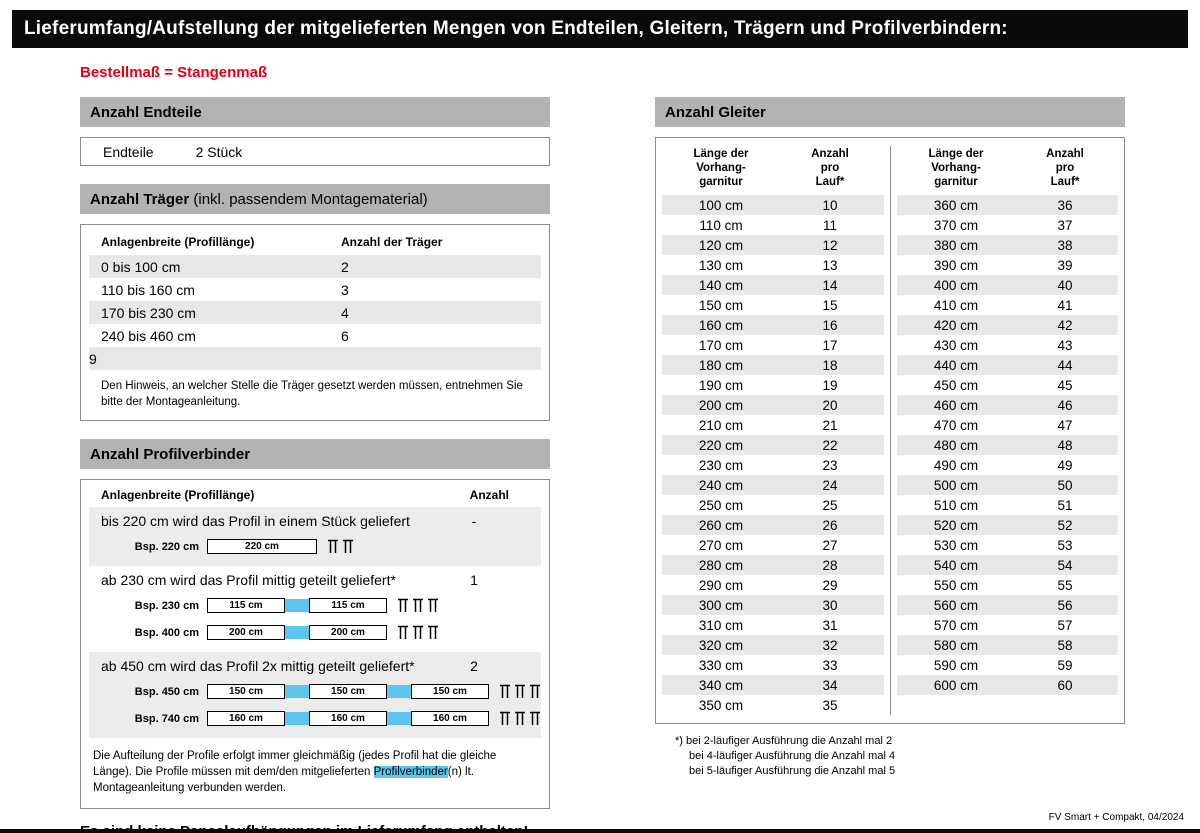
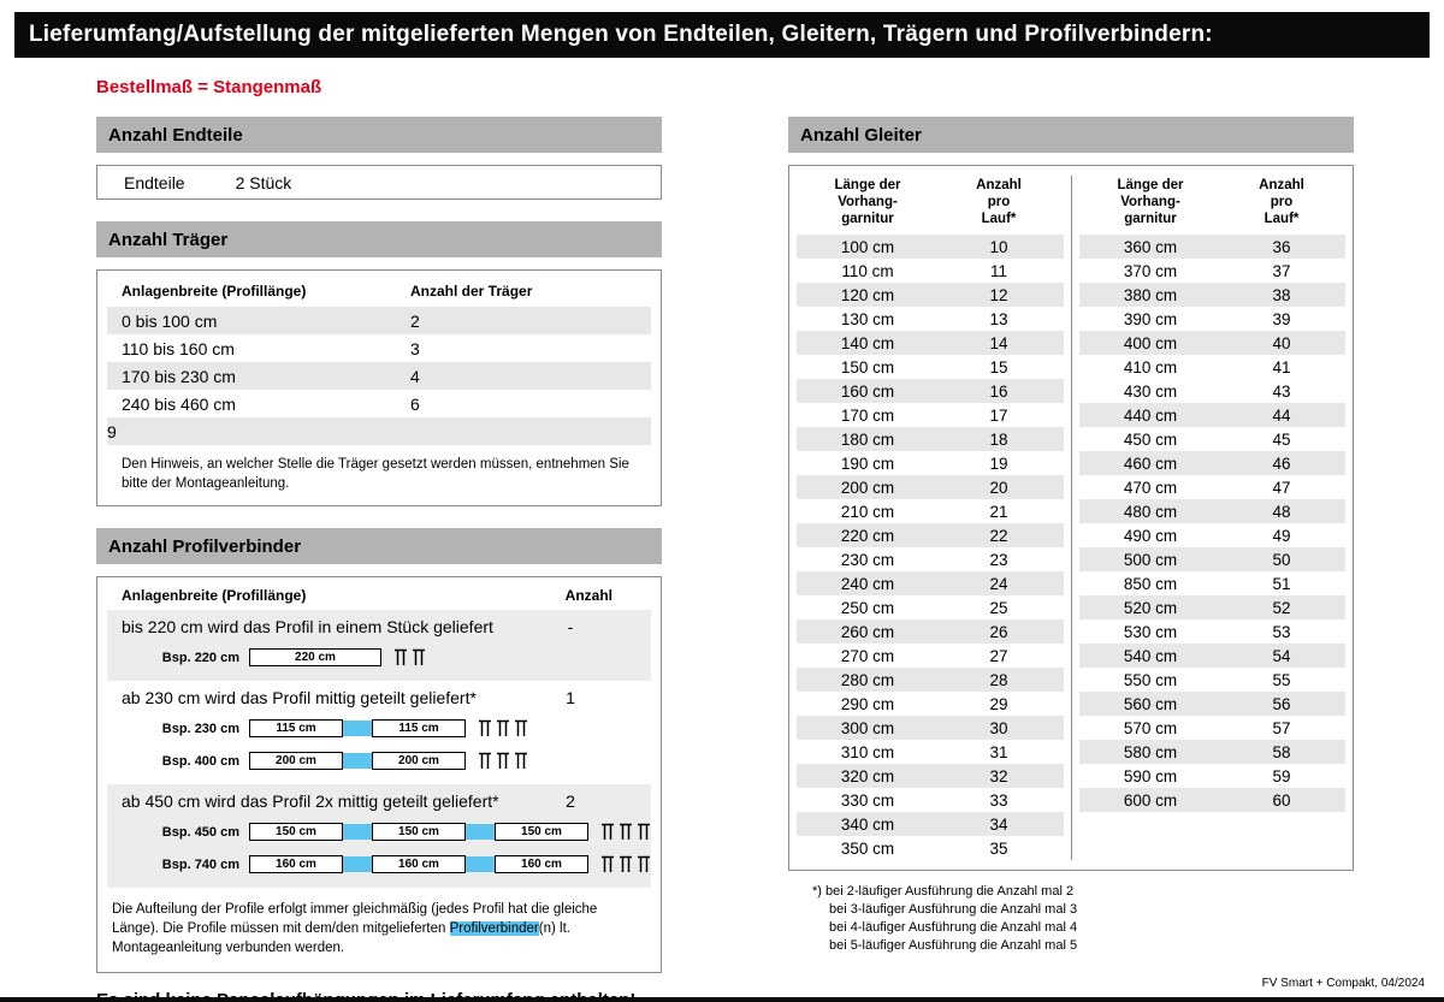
  Lieferumfang/Aufstellung der mitgelieferten Mengen von Endteilen, Gleitern, Trägern und Profilverbindern:
  Bestellmaß = Stangenmaß
  Anzahl Endteile
  Endteile
  2 Stück
  Anzahl Träger
- (inkl. passendem Montagematerial)
  Anlagenbreite (Profillänge)
  Anzahl der Träger
  0 bis 100 cm
  2
  110 bis 160 cm
  3
  170 bis 230 cm
  4
  240 bis 460 cm
  6
  9
  Den Hinweis, an welcher Stelle die Träger gesetzt werden müssen, entnehmen Sie bitte der Montageanleitung.
  Anzahl Profilverbinder
  Anlagenbreite (Profillänge)
  Anzahl
  bis 220 cm wird das Profil in einem Stück geliefert
  -
  Bsp. 220 cm
  220 cm
  ab 230 cm wird das Profil mittig geteilt geliefert*
  1
  Bsp. 230 cm
  115 cm
  115 cm
  Bsp. 400 cm
  200 cm
  200 cm
  ab 450 cm wird das Profil 2x mittig geteilt geliefert*
  2
  Bsp. 450 cm
  150 cm
  150 cm
  150 cm
  Bsp. 740 cm
  160 cm
  160 cm
  160 cm
  Die Aufteilung der Profile erfolgt immer gleichmäßig (jedes Profil hat die gleiche Länge). Die Profile müssen mit dem/den mitgelieferten Profilverbinder(n) lt. Montageanleitung verbunden werden.
  Anzahl Gleiter
  Länge der
  Vorhang-
  garnitur
  Anzahl
  pro
  Lauf*
  100 cm
  10
  110 cm
  11
  120 cm
  12
  130 cm
  13
  140 cm
  14
  150 cm
  15
  160 cm
  16
  170 cm
  17
  180 cm
  18
  190 cm
  19
  200 cm
  20
  210 cm
  21
  220 cm
  22
  230 cm
  23
  240 cm
  24
  250 cm
  25
  260 cm
  26
  270 cm
  27
  280 cm
  28
  290 cm
  29
  300 cm
  30
  310 cm
  31
  320 cm
  32
  330 cm
  33
  340 cm
  34
  350 cm
  35
  Länge der
  Vorhang-
  garnitur
  Anzahl
  pro
  Lauf*
  360 cm
  36
  370 cm
  37
  380 cm
  38
  390 cm
  39
  400 cm
  40
  410 cm
  41
- 420 cm
- 42
  430 cm
  43
  440 cm
  44
  450 cm
  45
  460 cm
  46
  470 cm
  47
  480 cm
  48
  490 cm
  49
  500 cm
  50
- 510 cm
+ 850 cm
  51
  520 cm
  52
  530 cm
  53
  540 cm
  54
  550 cm
  55
  560 cm
  56
  570 cm
  57
  580 cm
  58
  590 cm
  59
  600 cm
  60
  *) bei 2-läufiger Ausführung die Anzahl mal 2
+ bei 3-läufiger Ausführung die Anzahl mal 3
  bei 4-läufiger Ausführung die Anzahl mal 4
  bei 5-läufiger Ausführung die Anzahl mal 5
  FV Smart + Compakt, 04/2024
